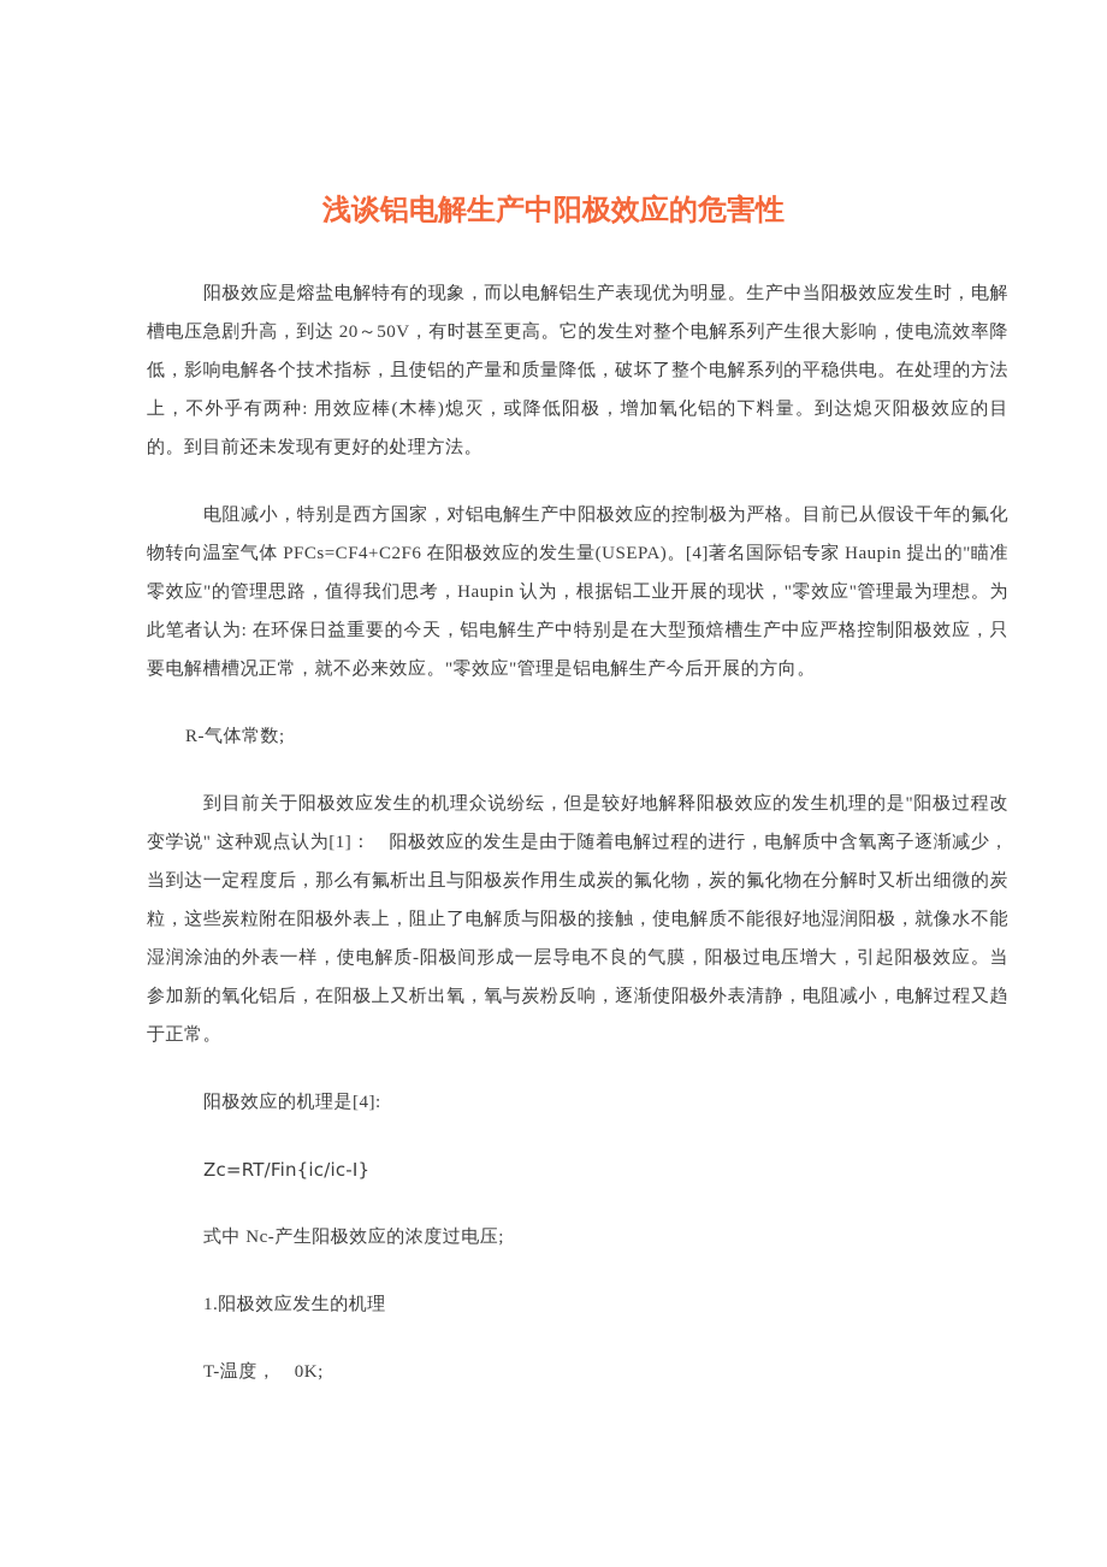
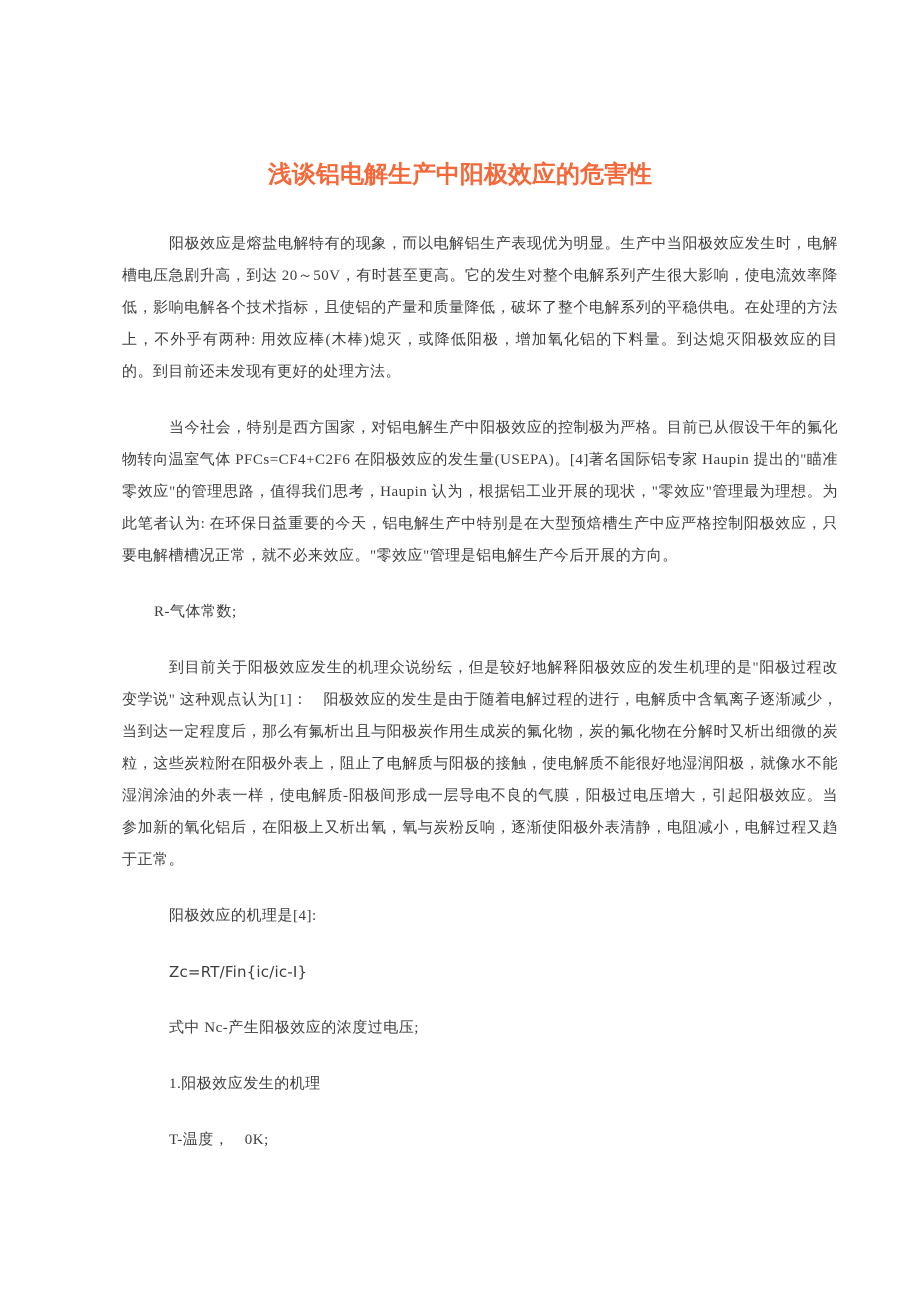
  浅谈铝电解生产中阳极效应的危害性
  阳极效应是熔盐电解特有的现象，而以电解铝生产表现优为明显。生产中当阳极效应发生时，电解槽电压急剧升高，到达 20～50V，有时甚至更高。它的发生对整个电解系列产生很大影响，使电流效率降低，影响电解各个技术指标，且使铝的产量和质量降低，破坏了整个电解系列的平稳供电。在处理的方法上，不外乎有两种: 用效应棒(木棒)熄灭，或降低阳极，增加氧化铝的下料量。到达熄灭阳极效应的目的。到目前还未发现有更好的处理方法。
- 电阻减小，特别是西方国家，对铝电解生产中阳极效应的控制极为严格。目前已从假设干年的氟化物转向温室气体 PFCs=CF4+C2F6 在阳极效应的发生量(USEPA)。[4]著名国际铝专家 Haupin 提出的"瞄准零效应"的管理思路，值得我们思考，Haupin 认为，根据铝工业开展的现状，"零效应"管理最为理想。为此笔者认为: 在环保日益重要的今天，铝电解生产中特别是在大型预焙槽生产中应严格控制阳极效应，只要电解槽槽况正常，就不必来效应。"零效应"管理是铝电解生产今后开展的方向。
+ 当今社会，特别是西方国家，对铝电解生产中阳极效应的控制极为严格。目前已从假设干年的氟化物转向温室气体 PFCs=CF4+C2F6 在阳极效应的发生量(USEPA)。[4]著名国际铝专家 Haupin 提出的"瞄准零效应"的管理思路，值得我们思考，Haupin 认为，根据铝工业开展的现状，"零效应"管理最为理想。为此笔者认为: 在环保日益重要的今天，铝电解生产中特别是在大型预焙槽生产中应严格控制阳极效应，只要电解槽槽况正常，就不必来效应。"零效应"管理是铝电解生产今后开展的方向。
  R-气体常数;
  到目前关于阳极效应发生的机理众说纷纭，但是较好地解释阳极效应的发生机理的是"阳极过程改变学说" 这种观点认为[1]： 阳极效应的发生是由于随着电解过程的进行，电解质中含氧离子逐渐减少，当到达一定程度后，那么有氟析出且与阳极炭作用生成炭的氟化物，炭的氟化物在分解时又析出细微的炭粒，这些炭粒附在阳极外表上，阻止了电解质与阳极的接触，使电解质不能很好地湿润阳极，就像水不能湿润涂油的外表一样，使电解质-阳极间形成一层导电不良的气膜，阳极过电压增大，引起阳极效应。当参加新的氧化铝后，在阳极上又析出氧，氧与炭粉反响，逐渐使阳极外表清静，电阻减小，电解过程又趋于正常。
  阳极效应的机理是[4]:
  Zc=RT/Fin{ic/ic-I}
  式中 Nc-产生阳极效应的浓度过电压;
  1.阳极效应发生的机理
  T-温度， 0K;
